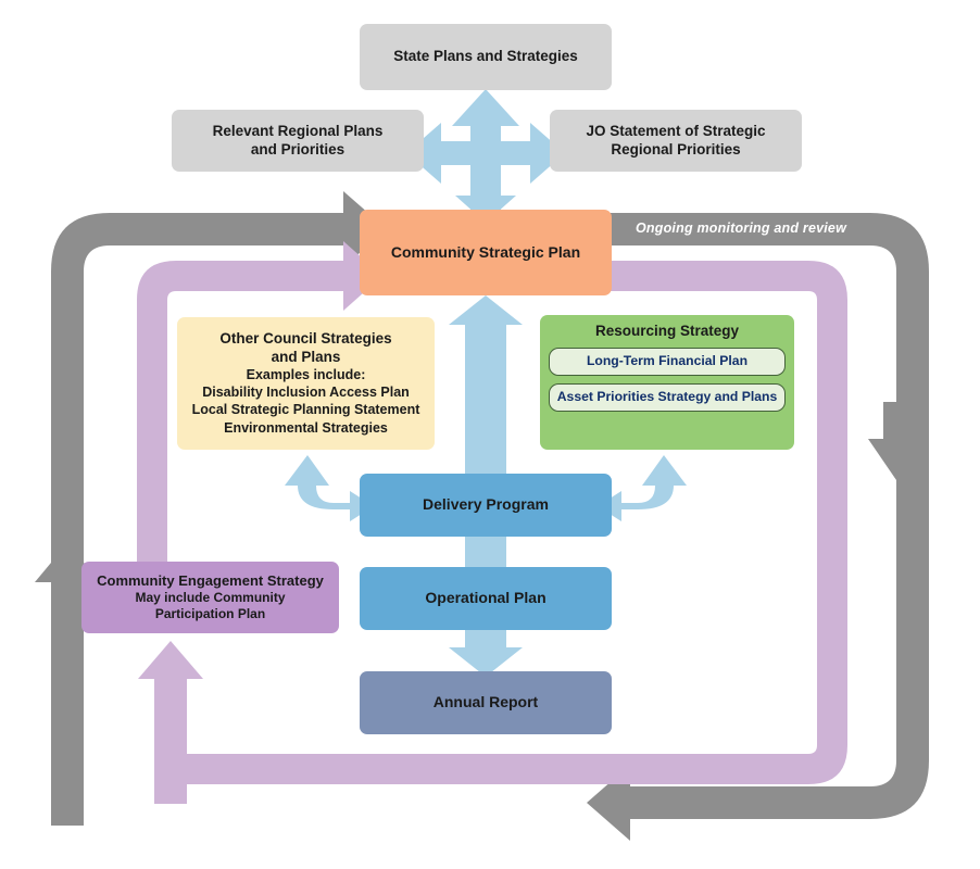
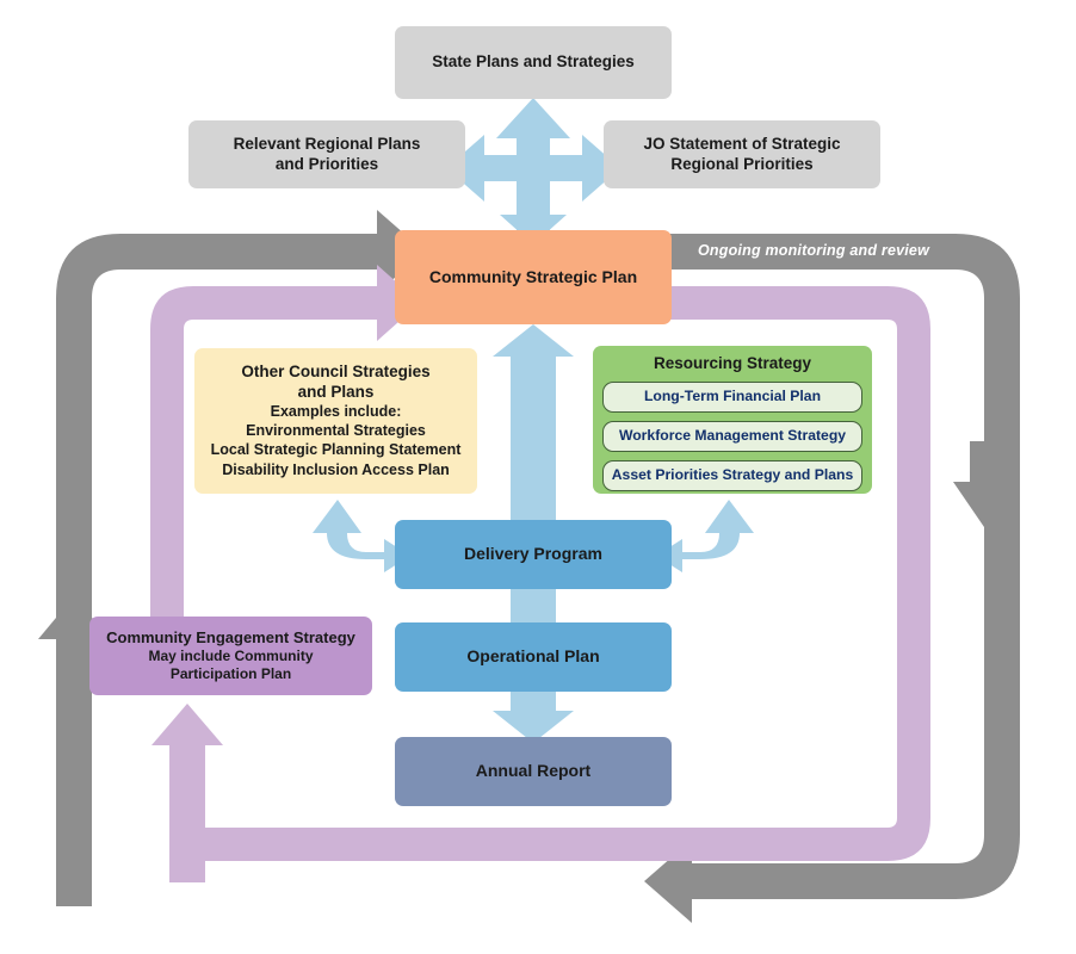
  State Plans and Strategies
  Relevant Regional Plans
  and Priorities
  JO Statement of Strategic
  Regional Priorities
  Community Strategic Plan
  Other Council Strategies
  and Plans
  Examples include:
- Disability Inclusion Access Plan
+ Environmental Strategies
  Local Strategic Planning Statement
- Environmental Strategies
+ Disability Inclusion Access Plan
  Resourcing Strategy
  Long-Term Financial Plan
+ Workforce Management Strategy
  Asset Priorities Strategy and Plans
  Delivery Program
  Operational Plan
  Annual Report
  Community Engagement Strategy
  May include Community
  Participation Plan
  Ongoing monitoring and review
